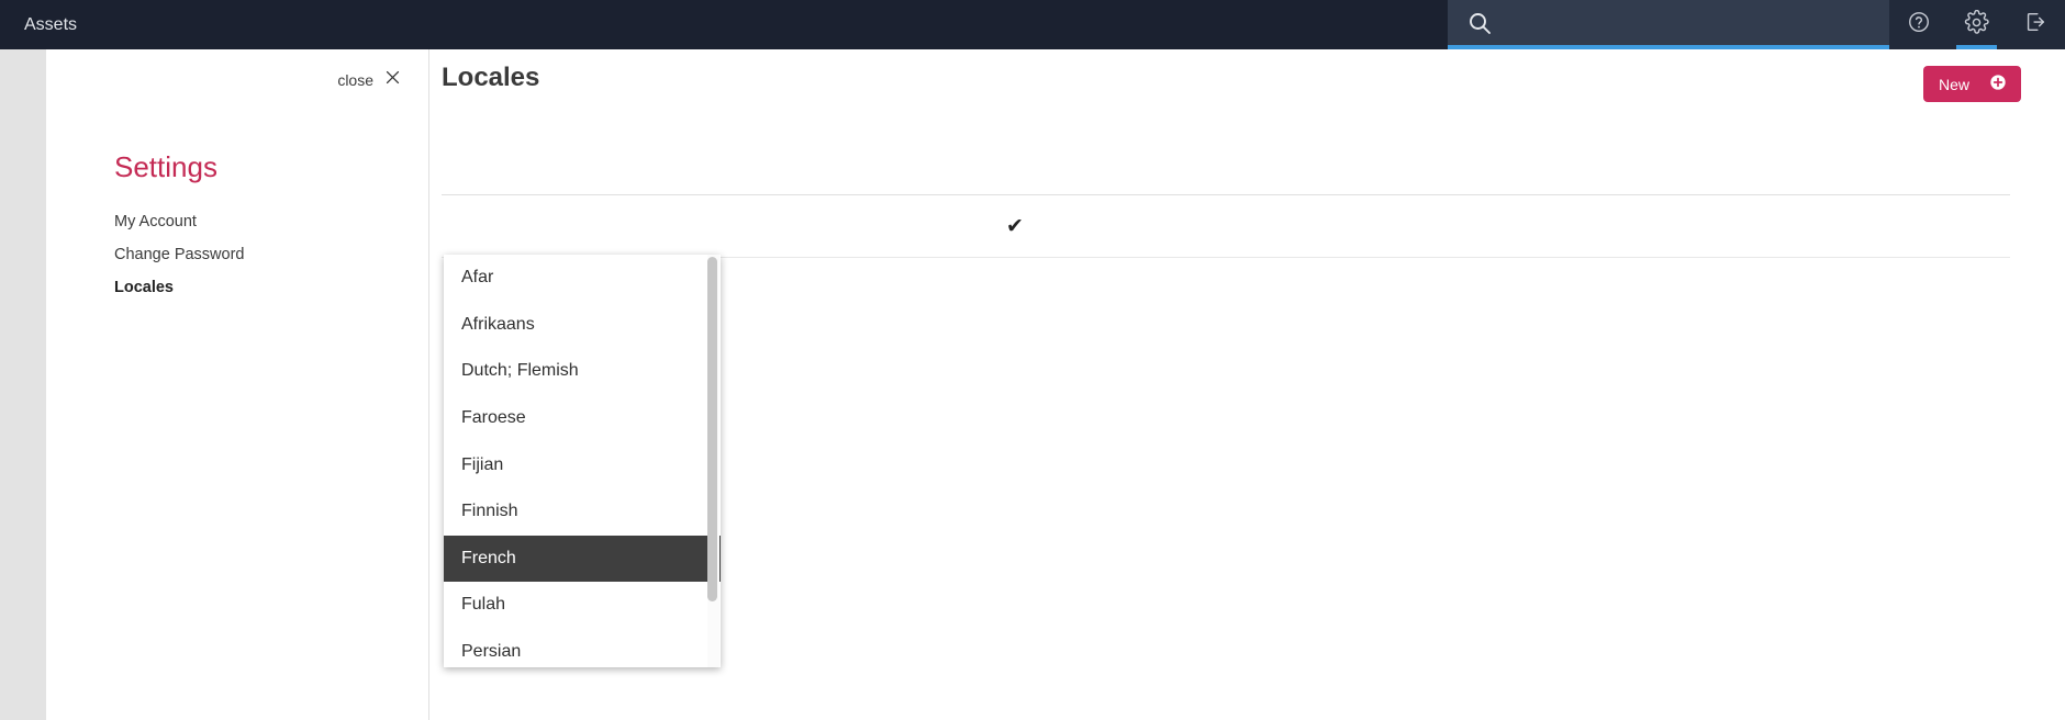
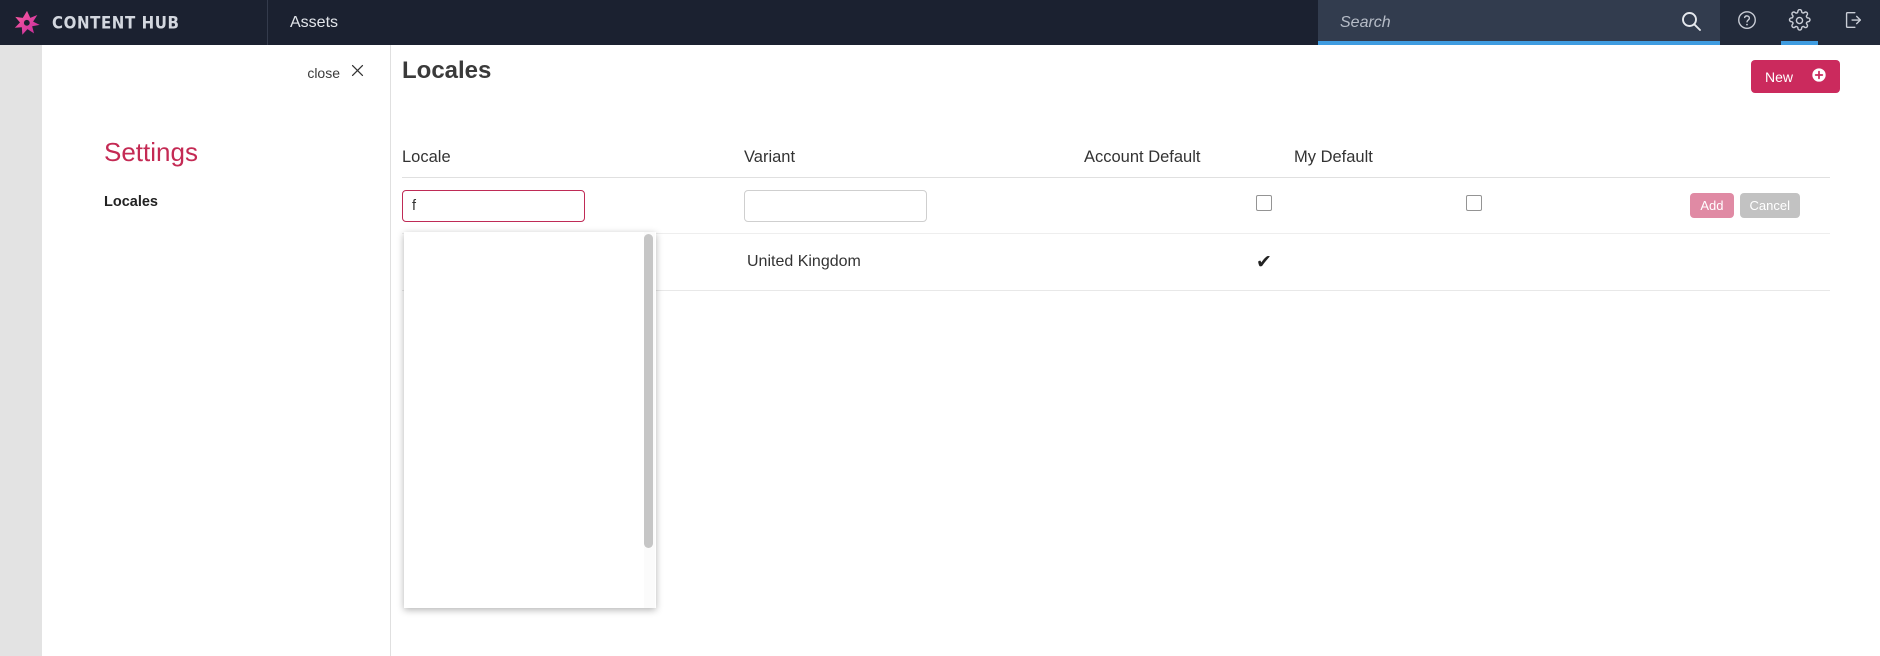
+ CONTENT HUB
  Assets
+ Search
  close
  Settings
- My Account
- Change Password
  Locales
  Locales
  New
+ Locale
+ Variant
+ Account Default
+ My Default
+ f
+ Add
+ Cancel
+ United Kingdom
  ✔
- Afar
- Afrikaans
- Dutch; Flemish
- Faroese
- Fijian
- Finnish
- French
- Fulah
- Persian
